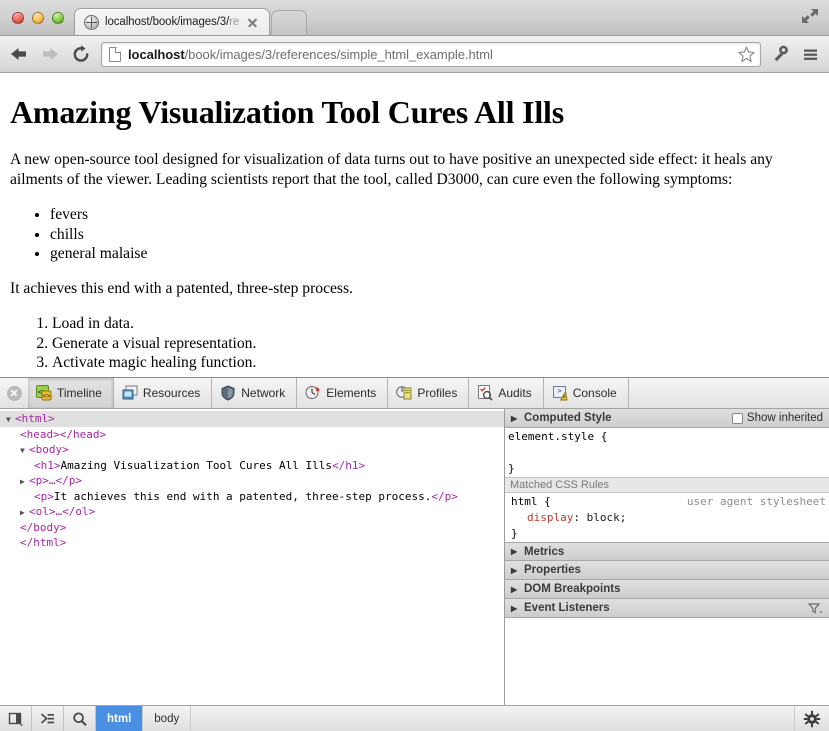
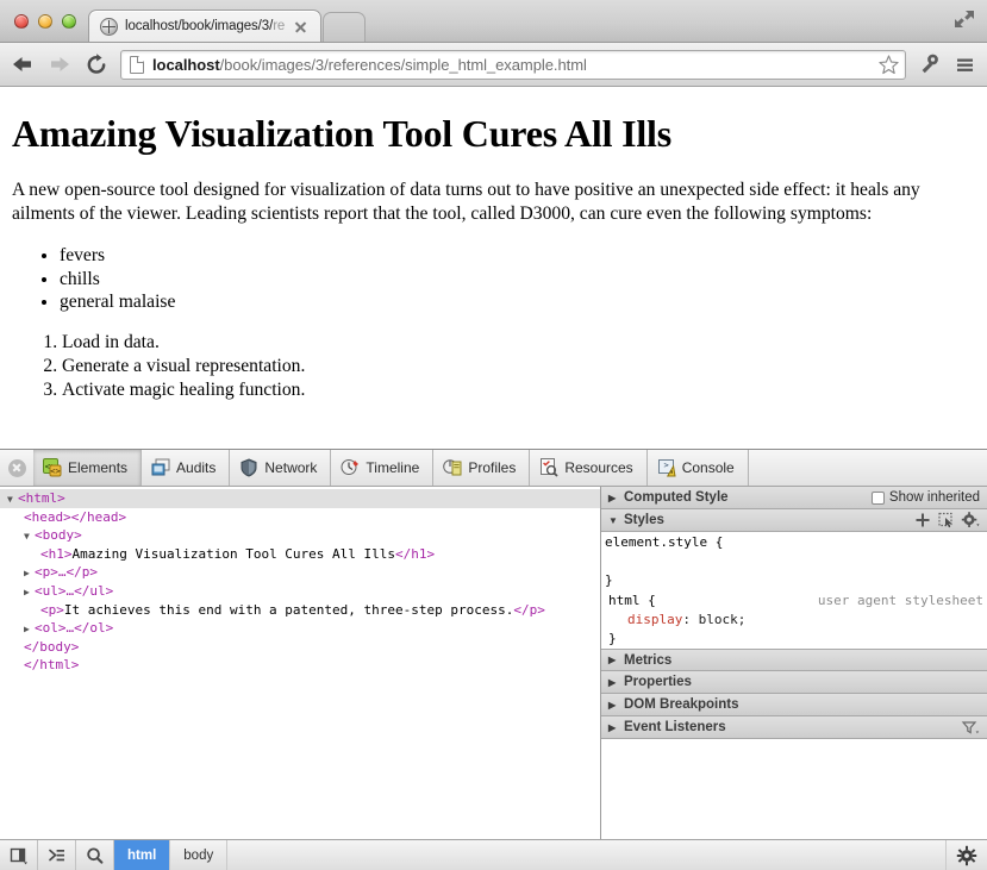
  localhost/book/images/3/re
  localhost/book/images/3/references/simple_html_example.html
  Amazing Visualization Tool Cures All Ills
  A new open-source tool designed for visualization of data turns out to have positive an unexpected side effect: it heals any ailments of the viewer. Leading scientists report that the tool, called D3000, can cure even the following symptoms:
  fevers
  chills
  general malaise
- It achieves this end with a patented, three-step process.
  Load in data.
  Generate a visual representation.
  Activate magic healing function.
  <>
- Timeline
+ Elements
- Resources
+ Audits
  Network
- Elements
+ Timeline
  Profiles
- Audits
+ Resources
  >
  Console
  <html>
  <head></head>
  <body>
  <h1>Amazing Visualization Tool Cures All Ills</h1>
  <p>…</p>
+ <ul>…</ul>
  <p>It achieves this end with a patented, three-step process.</p>
  <ol>…</ol>
  </body>
  </html>
  Computed Style
  Show inherited
+ Styles
  element.style {
  }
- Matched CSS Rules
  html {
  user agent stylesheet
  display: block;
  }
  Metrics
  Properties
  DOM Breakpoints
  Event Listeners
  html
  body
